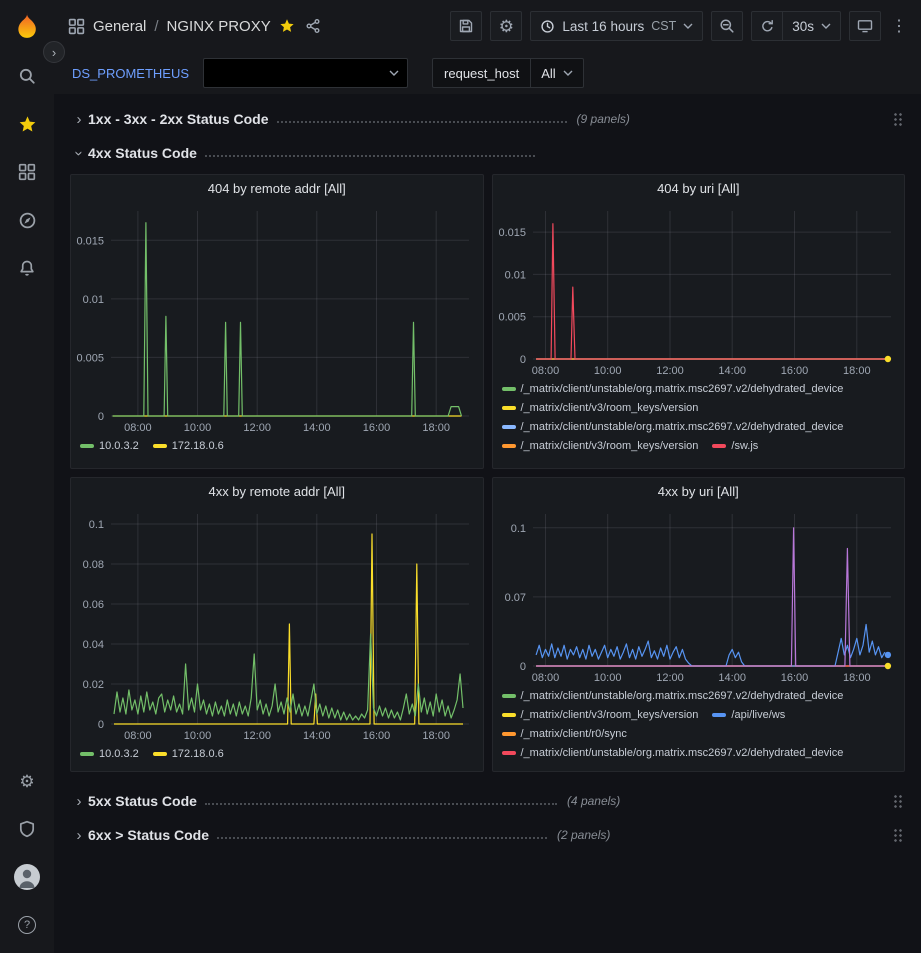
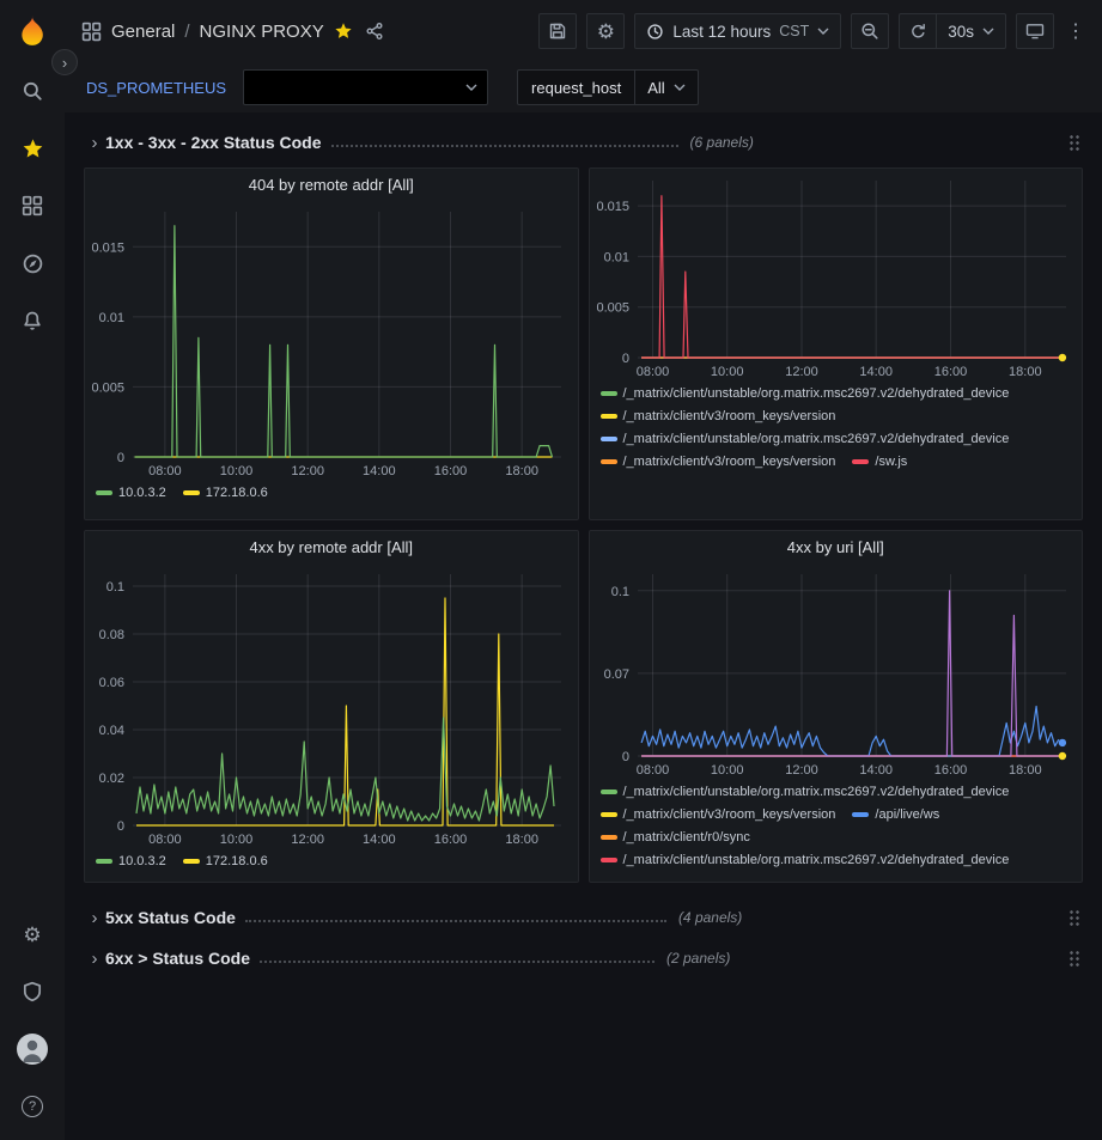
  ⚙
  ?
  ›
  General
  /
  NGINX PROXY
  ⚙
- Last 16 hours
+ Last 12 hours
  CST
  30s
  ⋮
  DS_PROMETHEUS
  request_host
  All
  ›
  1xx - 3xx - 2xx Status Code
- (9 panels)
+ (6 panels)
- 4xx Status Code
  404 by remote addr [All]
  08:00
  10:00
  12:00
  14:00
  16:00
  18:00
  0
  0.005
  0.01
  0.015
  10.0.3.2
  172.18.0.6
- 404 by uri [All]
  08:00
  10:00
  12:00
  14:00
  16:00
  18:00
  0
  0.005
  0.01
  0.015
  /_matrix/client/unstable/org.matrix.msc2697.v2/dehydrated_device
  /_matrix/client/v3/room_keys/version
  /_matrix/client/unstable/org.matrix.msc2697.v2/dehydrated_device
  /_matrix/client/v3/room_keys/version
  /sw.js
  4xx by remote addr [All]
  08:00
  10:00
  12:00
  14:00
  16:00
  18:00
  0
  0.02
  0.04
  0.06
  0.08
  0.1
  10.0.3.2
  172.18.0.6
  4xx by uri [All]
  08:00
  10:00
  12:00
  14:00
  16:00
  18:00
  0
  0.07
  0.1
  /_matrix/client/unstable/org.matrix.msc2697.v2/dehydrated_device
  /_matrix/client/v3/room_keys/version
  /api/live/ws
  /_matrix/client/r0/sync
  /_matrix/client/unstable/org.matrix.msc2697.v2/dehydrated_device
  ›
  5xx Status Code
  (4 panels)
  ›
  6xx > Status Code
  (2 panels)
